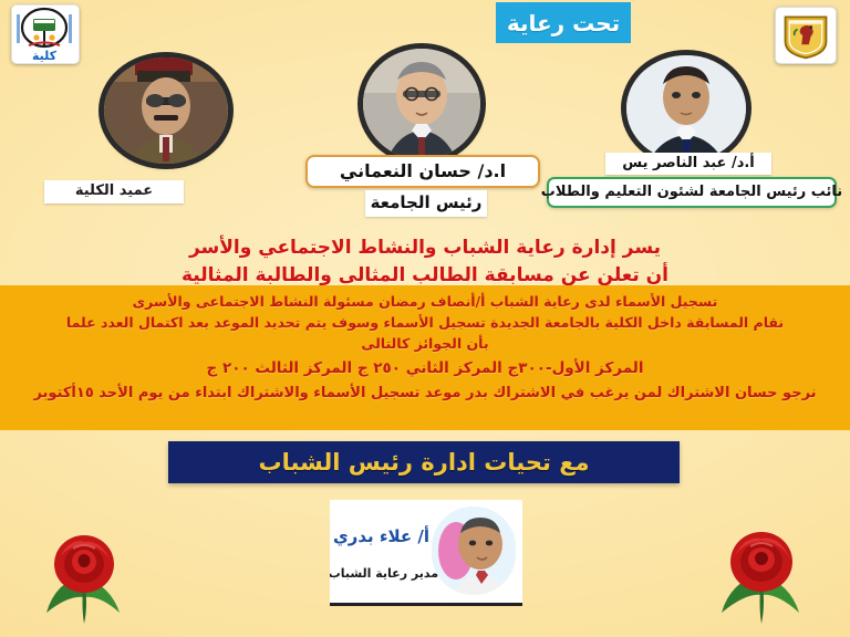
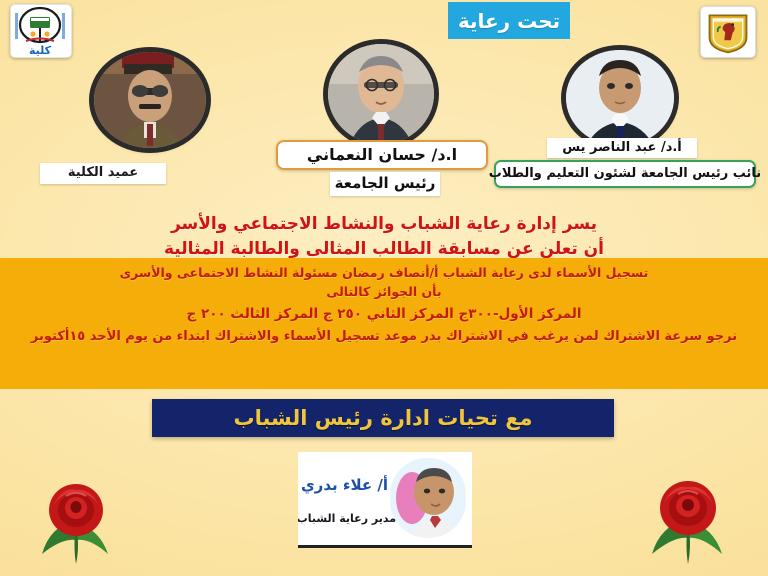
  كلية
  تحت رعاية
  عميد الكلية
  ا.د/ حسان النعماني
  رئيس الجامعة
  أ.د/ عبد الناصر يس
  نائب رئيس الجامعة لشئون التعليم والطلاب
  يسر إدارة رعاية الشباب والنشاط الاجتماعي والأسر
  أن تعلن عن مسابقة الطالب المثالى والطالبة المثالية
  تسجيل الأسماء لدى رعاية الشباب أ/أنصاف رمضان مسئولة النشاط الاجتماعى والأسرى
- نقام المسابقة داخل الكلية بالجامعة الجديدة تسجيل الأسماء وسوف يتم تحديد الموعد بعد اكتمال العدد علما
  بأن الجوائز كالتالى
  المركز الأول-٣٠٠ج المركز الثاني ٢٥٠ ج المركز الثالث ٢٠٠ ج
- نرجو حسان الاشتراك لمن يرغب في الاشتراك بدر موعد تسجيل الأسماء والاشتراك ابتداء من يوم الأحد ١٥أكتوبر
+ نرجو سرعة الاشتراك لمن يرغب في الاشتراك بدر موعد تسجيل الأسماء والاشتراك ابتداء من يوم الأحد ١٥أكتوبر
  مع تحيات ادارة رئيس الشباب
  أ/ علاء بدري
  مدير رعاية الشباب
